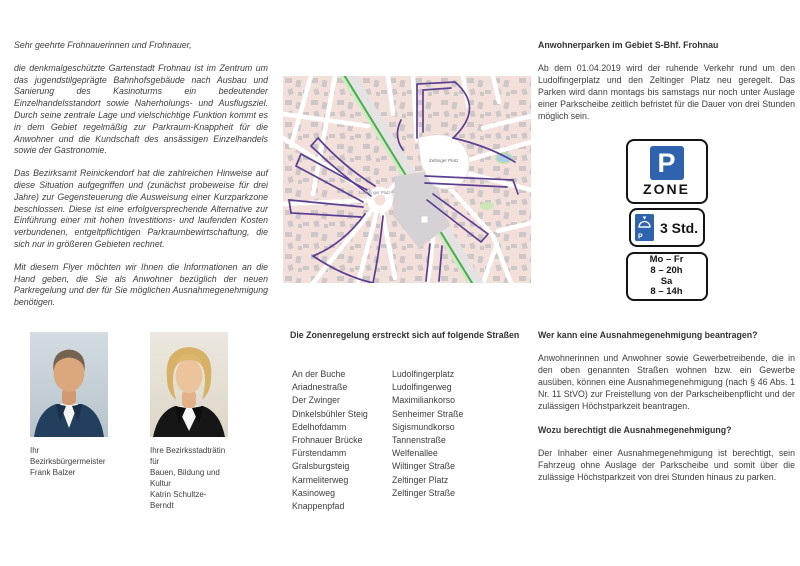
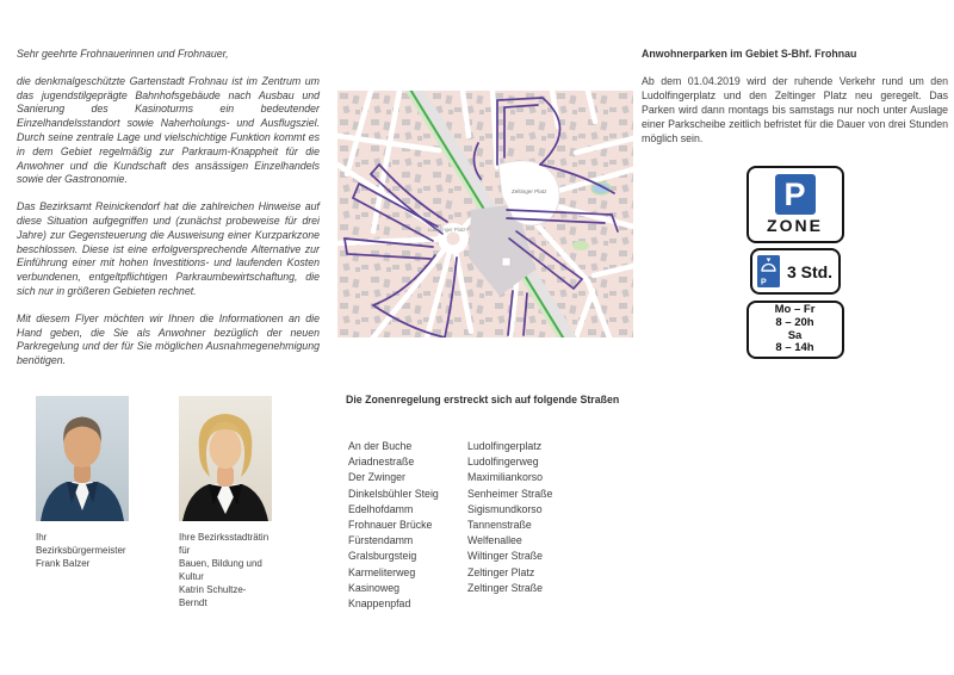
  Sehr geehrte Frohnauerinnen und Frohnauer,
  die denkmalgeschützte Gartenstadt Frohnau ist im Zentrum um das jugendstilgeprägte Bahnhofsgebäude nach Ausbau und Sanierung des Kasinoturms ein bedeutender Einzelhandelsstandort sowie Naherholungs- und Ausflugsziel. Durch seine zentrale Lage und vielschichtige Funktion kommt es in dem Gebiet regelmäßig zur Parkraum-Knappheit für die Anwohner und die Kundschaft des ansässigen Einzelhandels sowie der Gastronomie.
  Das Bezirksamt Reinickendorf hat die zahlreichen Hinweise auf diese Situation aufgegriffen und (zunächst probeweise für drei Jahre) zur Gegensteuerung die Ausweisung einer Kurzparkzone beschlossen. Diese ist eine erfolgversprechende Alternative zur Einführung einer mit hohen Investitions- und laufenden Kosten verbundenen, entgeltpflichtigen Parkraumbewirtschaftung, die sich nur in größeren Gebieten rechnet.
  Mit diesem Flyer möchten wir Ihnen die Informationen an die Hand geben, die Sie als Anwohner bezüglich der neuen Parkregelung und der für Sie möglichen Ausnahmegenehmigung benötigen.
  Ihr Bezirksbürgermeister
  Frank Balzer
  Ihre Bezirksstadträtin für
  Bauen, Bildung und Kultur
  Katrin Schultze-Berndt
  Die Zonenregelung erstreckt sich auf folgende Straßen
  An der Buche
  Ariadnestraße
  Der Zwinger
  Dinkelsbühler Steig
  Edelhofdamm
  Frohnauer Brücke
  Fürstendamm
  Gralsburgsteig
  Karmeliterweg
  Kasinoweg
  Knappenpfad
  Ludolfingerplatz
  Ludolfingerweg
  Maximiliankorso
  Senheimer Straße
  Sigismundkorso
  Tannenstraße
  Welfenallee
  Wiltinger Straße
  Zeltinger Platz
  Zeltinger Straße
  Anwohnerparken im Gebiet S-Bhf. Frohnau
  Ab dem 01.04.2019 wird der ruhende Verkehr rund um den Ludolfingerplatz und den Zeltinger Platz neu geregelt. Das Parken wird dann montags bis samstags nur noch unter Auslage einer Parkscheibe zeitlich befristet für die Dauer von drei Stunden möglich sein.
  P
  ZONE
  3 Std.
  Mo – Fr
  8 – 20h
  Sa
  8 – 14h
- Wer kann eine Ausnahmegenehmigung beantragen?
- Anwohnerinnen und Anwohner sowie Gewerbetreibende, die in den oben genannten Straßen wohnen bzw. ein Gewerbe ausüben, können eine Ausnahmegenehmigung (nach § 46 Abs. 1 Nr. 11 StVO) zur Freistellung von der Parkscheibenpflicht und der zulässigen Höchstparkzeit beantragen.
- Wozu berechtigt die Ausnahmegenehmigung?
- Der Inhaber einer Ausnahmegenehmigung ist berechtigt, sein Fahrzeug ohne Auslage der Parkscheibe und somit über die zulässige Höchstparkzeit von drei Stunden hinaus zu parken.
